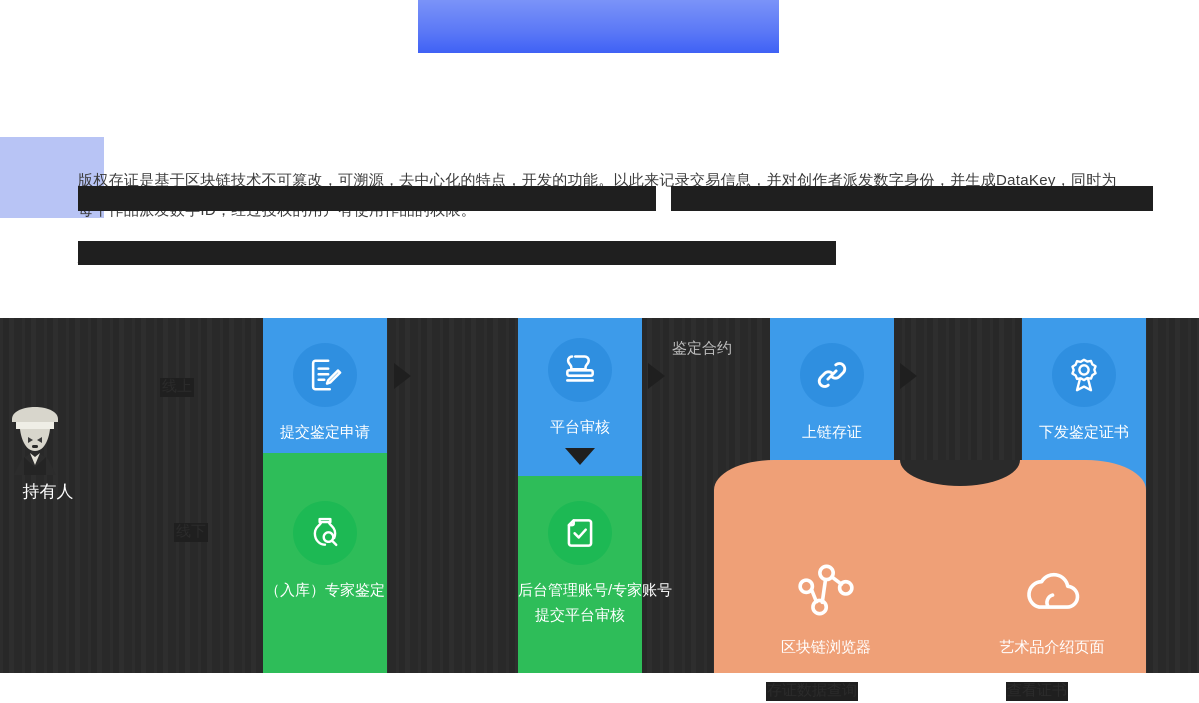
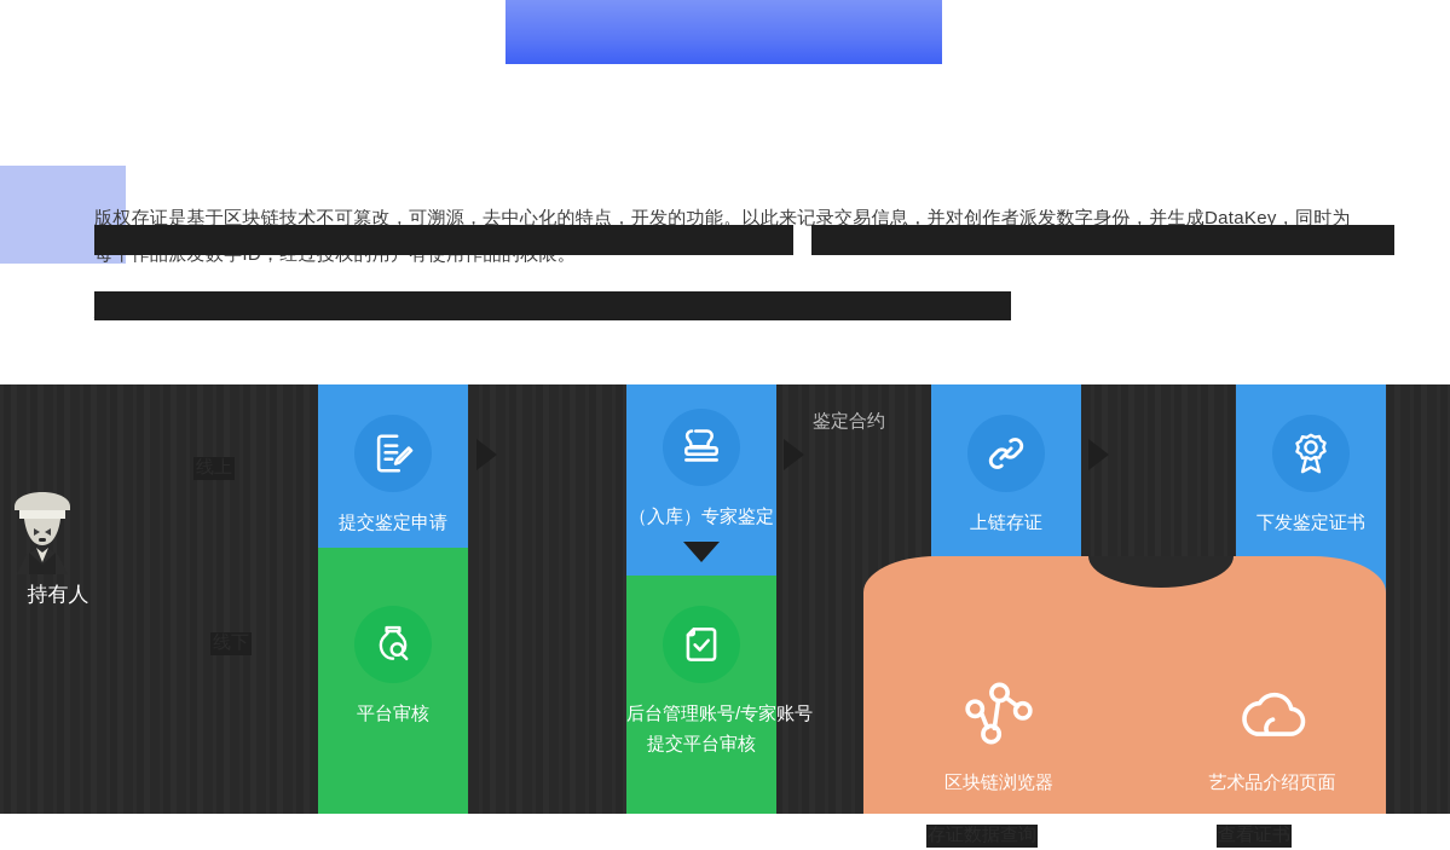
  版权存证是基于区块链技术不可篡改，可溯源，去中心化的特点，开发的功能。以此来记录交易信息，并对创作者派发数字身份，并生成DataKey，同时为
  持有人
  鉴定合约
  提交鉴定申请
- 平台审核
+ （入库）专家鉴定
  上链存证
  下发鉴定证书
- （入库）专家鉴定
+ 平台审核
  后台管理账号/专家账号
  提交平台审核
  区块链浏览器
  艺术品介绍页面
